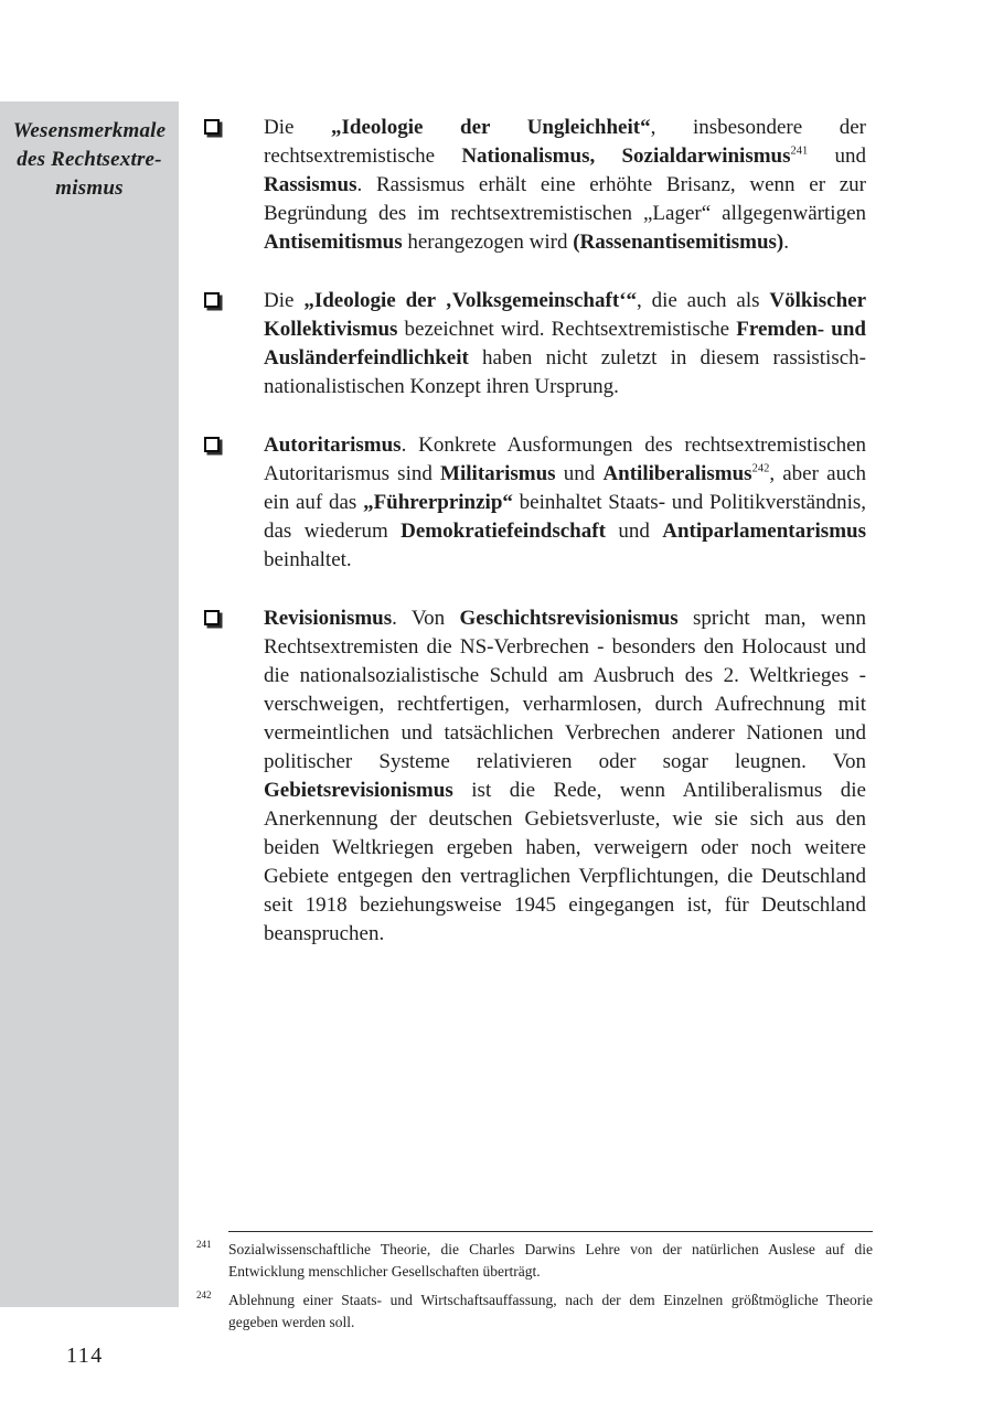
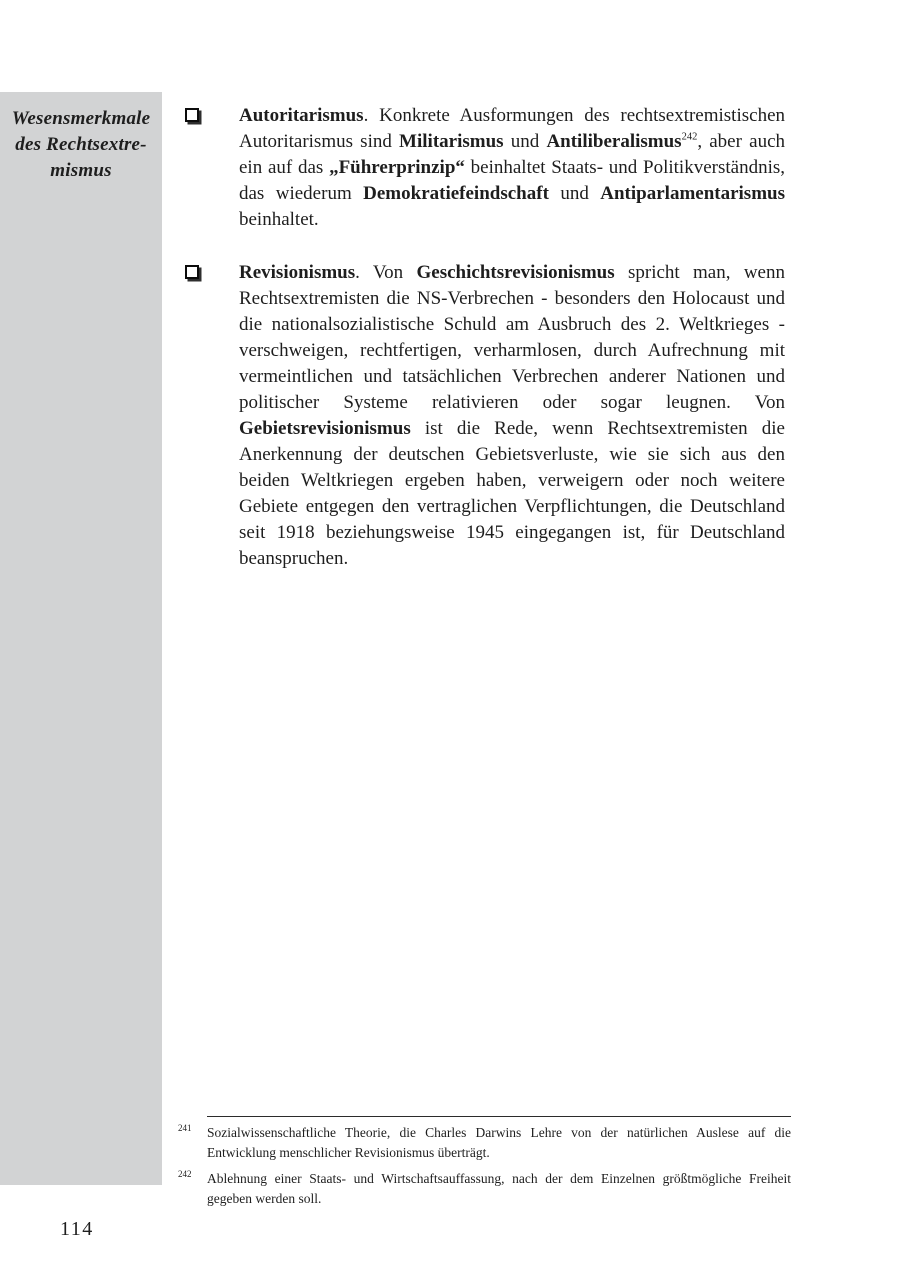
  Wesensmerkmale
  des Rechtsextre-
  mismus
- Die „Ideologie der Ungleichheit“, insbesondere der rechtsextremistische Nationalismus, Sozialdarwinismus241 und Rassismus. Rassismus erhält eine erhöhte Brisanz, wenn er zur Begründung des im rechtsextremistischen „Lager“ allgegenwärtigen Antisemitismus herangezogen wird (Rassenantisemitismus).
- Die „Ideologie der ‚Volksgemeinschaft‘“, die auch als Völkischer Kollektivismus bezeichnet wird. Rechtsextremistische Fremden- und Ausländerfeindlichkeit haben nicht zuletzt in diesem rassistisch-nationalistischen Konzept ihren Ursprung.
  Autoritarismus. Konkrete Ausformungen des rechtsextremistischen Autoritarismus sind Militarismus und Antiliberalismus242, aber auch ein auf das „Führerprinzip“ beinhaltet Staats- und Politikverständnis, das wiederum Demokratiefeindschaft und Antiparlamentarismus beinhaltet.
- Revisionismus. Von Geschichtsrevisionismus spricht man, wenn Rechtsextremisten die NS-Verbrechen - besonders den Holocaust und die nationalsozialistische Schuld am Ausbruch des 2. Weltkrieges - verschweigen, rechtfertigen, verharmlosen, durch Aufrechnung mit vermeintlichen und tatsächlichen Verbrechen anderer Nationen und politischer Systeme relativieren oder sogar leugnen. Von Gebietsrevisionismus ist die Rede, wenn Antiliberalismus die Anerkennung der deutschen Gebietsverluste, wie sie sich aus den beiden Weltkriegen ergeben haben, verweigern oder noch weitere Gebiete entgegen den vertraglichen Verpflichtungen, die Deutschland seit 1918 beziehungsweise 1945 eingegangen ist, für Deutschland beanspruchen.
+ Revisionismus. Von Geschichtsrevisionismus spricht man, wenn Rechtsextremisten die NS-Verbrechen - besonders den Holocaust und die nationalsozialistische Schuld am Ausbruch des 2. Weltkrieges - verschweigen, rechtfertigen, verharmlosen, durch Aufrechnung mit vermeintlichen und tatsächlichen Verbrechen anderer Nationen und politischer Systeme relativieren oder sogar leugnen. Von Gebietsrevisionismus ist die Rede, wenn Rechtsextremisten die Anerkennung der deutschen Gebietsverluste, wie sie sich aus den beiden Weltkriegen ergeben haben, verweigern oder noch weitere Gebiete entgegen den vertraglichen Verpflichtungen, die Deutschland seit 1918 beziehungsweise 1945 eingegangen ist, für Deutschland beanspruchen.
  241
- Sozialwissenschaftliche Theorie, die Charles Darwins Lehre von der natürlichen Auslese auf die Entwicklung menschlicher Gesellschaften überträgt.
+ Sozialwissenschaftliche Theorie, die Charles Darwins Lehre von der natürlichen Auslese auf die Entwicklung menschlicher Revisionismus überträgt.
  242
- Ablehnung einer Staats- und Wirtschaftsauffassung, nach der dem Einzelnen größtmögliche Theorie gegeben werden soll.
+ Ablehnung einer Staats- und Wirtschaftsauffassung, nach der dem Einzelnen größtmögliche Freiheit gegeben werden soll.
  114
